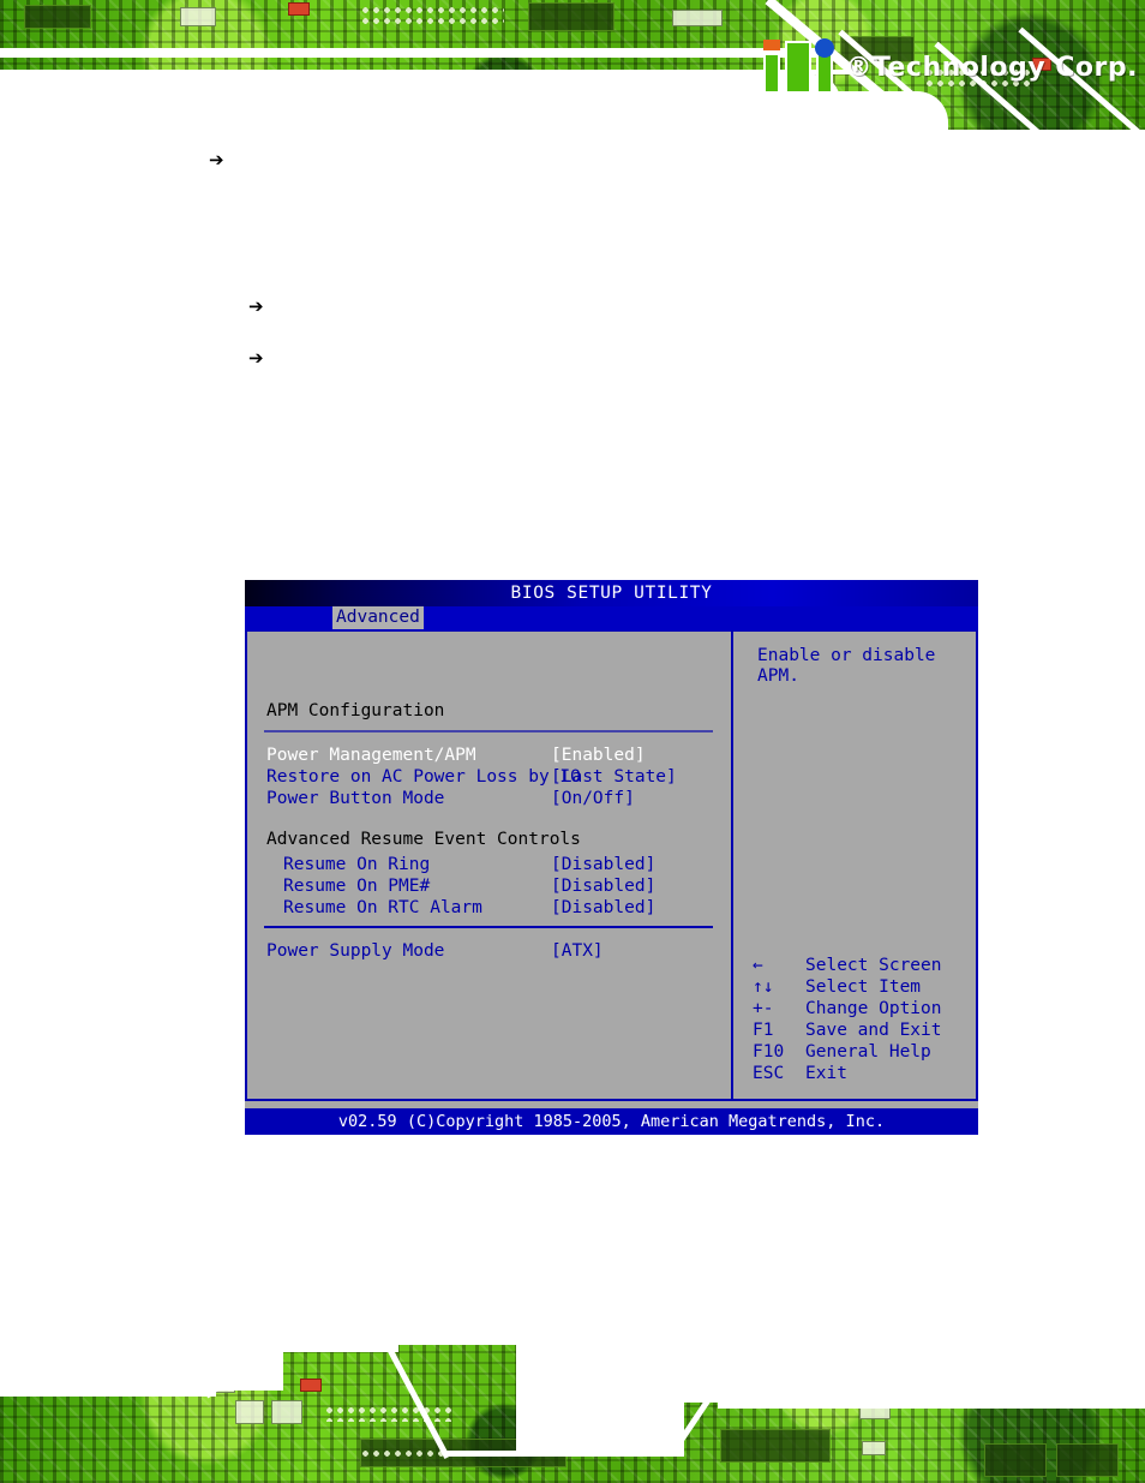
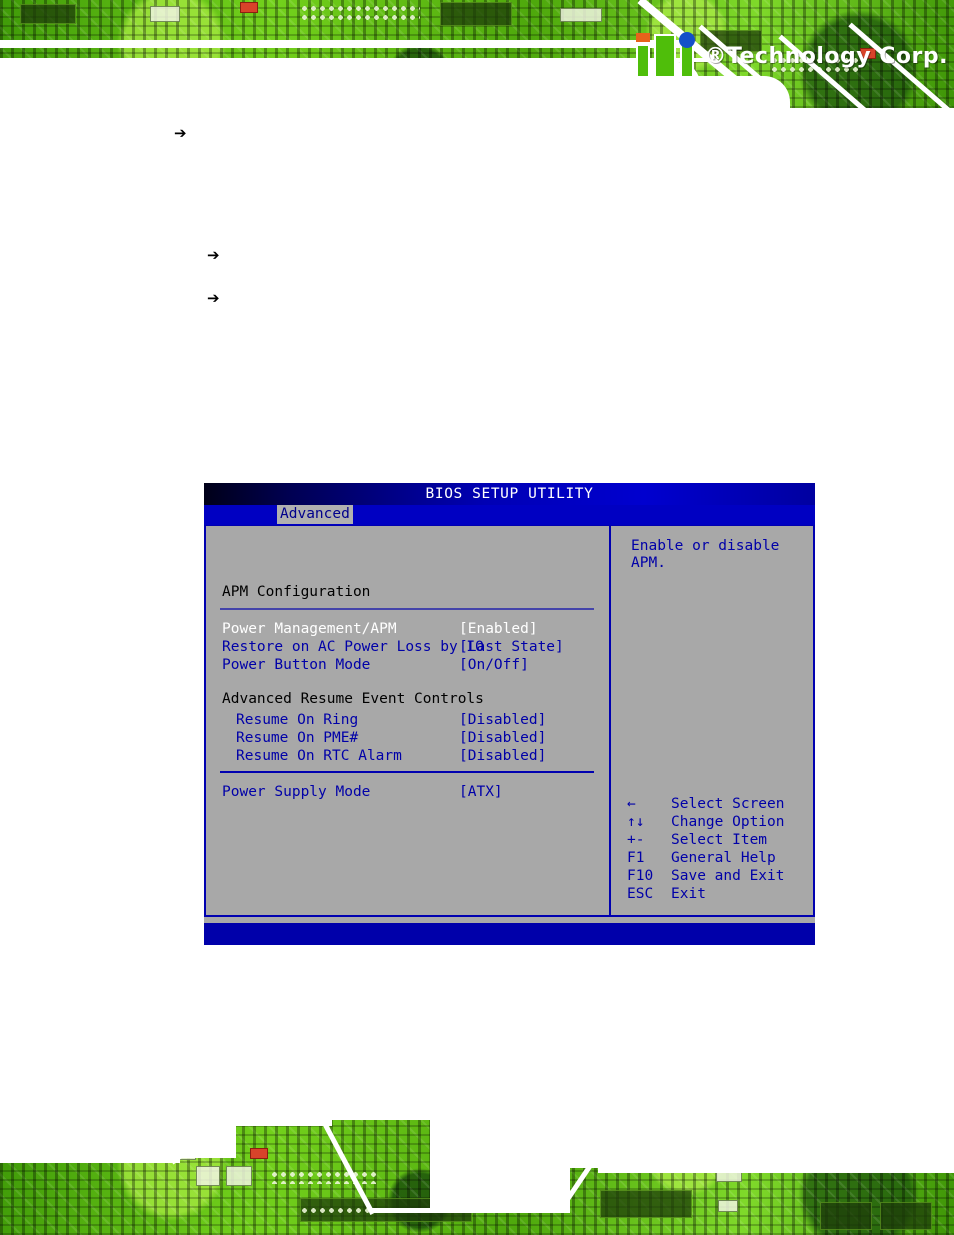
  ®Technology Corp.
  ➔
  ➔
  ➔
  BIOS SETUP UTILITY
  Advanced
  APM Configuration
  Power Management/APM
  [Enabled]
  Restore on AC Power Loss by IO
  [Last State]
  Power Button Mode
  [On/Off]
  Advanced Resume Event Controls
  Resume On Ring
  [Disabled]
  Resume On PME#
  [Disabled]
  Resume On RTC Alarm
  [Disabled]
  Power Supply Mode
  [ATX]
  Enable or disable
  APM.
  ←
  Select Screen
  ↑↓
- Select Item
+ Change Option
  +-
- Change Option
+ Select Item
  F1
- Save and Exit
+ General Help
  F10
- General Help
+ Save and Exit
  ESC
  Exit
- v02.59 (C)Copyright 1985-2005, American Megatrends, Inc.
